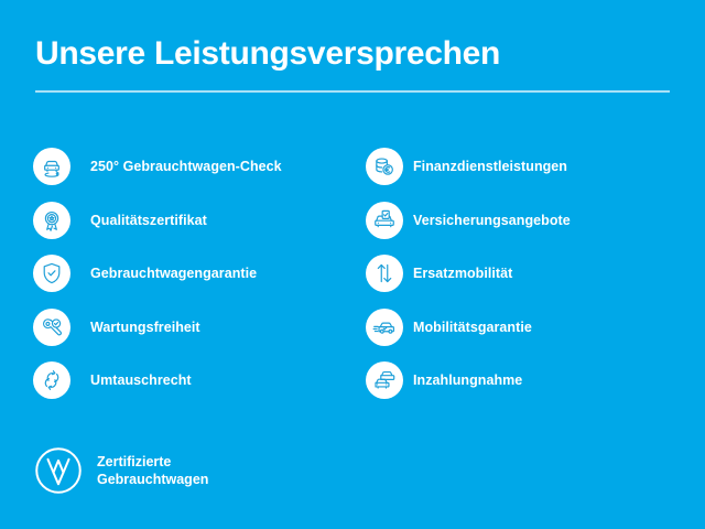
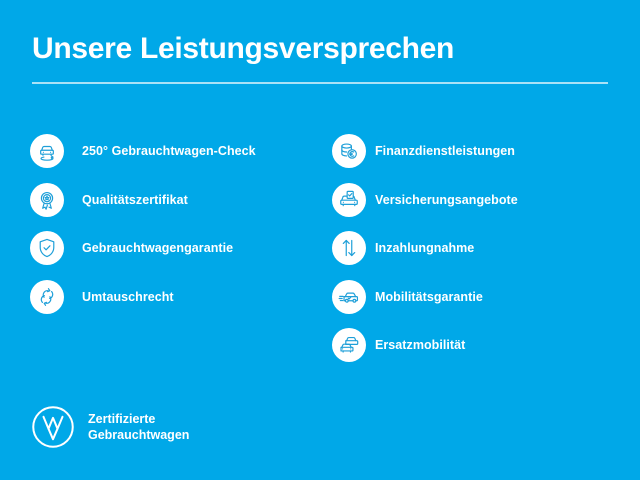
  Unsere Leistungsversprechen
  250° Gebrauchtwagen-Check
  Qualitätszertifikat
  Gebrauchtwagengarantie
- Wartungsfreiheit
  Umtauschrecht
  Finanzdienstleistungen
  Versicherungsangebote
- Ersatzmobilität
+ Inzahlungnahme
  Mobilitätsgarantie
- Inzahlungnahme
+ Ersatzmobilität
  Zertifizierte
  Gebrauchtwagen
